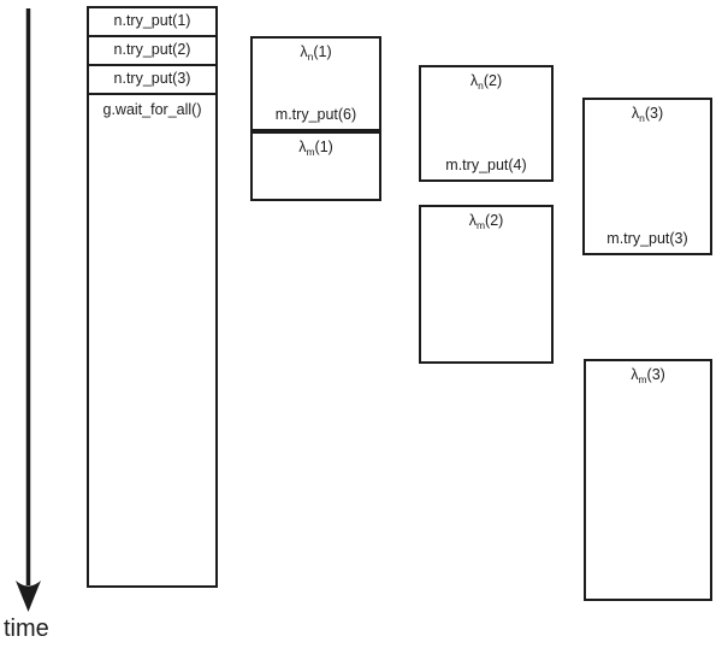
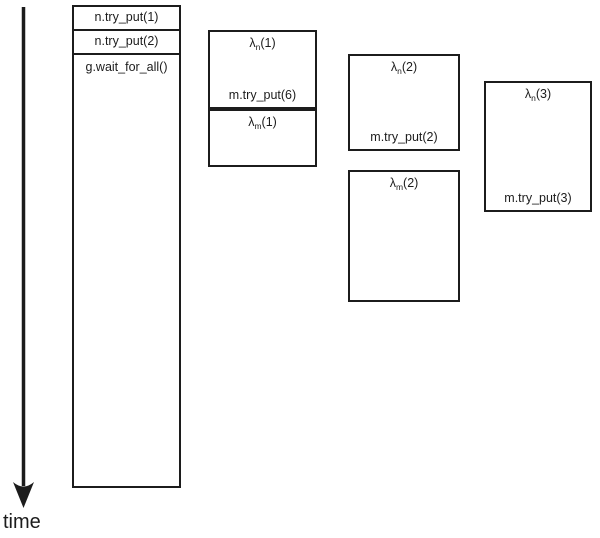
  time
  n.try_put(1)
  n.try_put(2)
- n.try_put(3)
  g.wait_for_all()
  λn(1)
  m.try_put(6)
  λm(1)
  λn(2)
- m.try_put(4)
+ m.try_put(2)
  λm(2)
  λn(3)
  m.try_put(3)
- λm(3)
